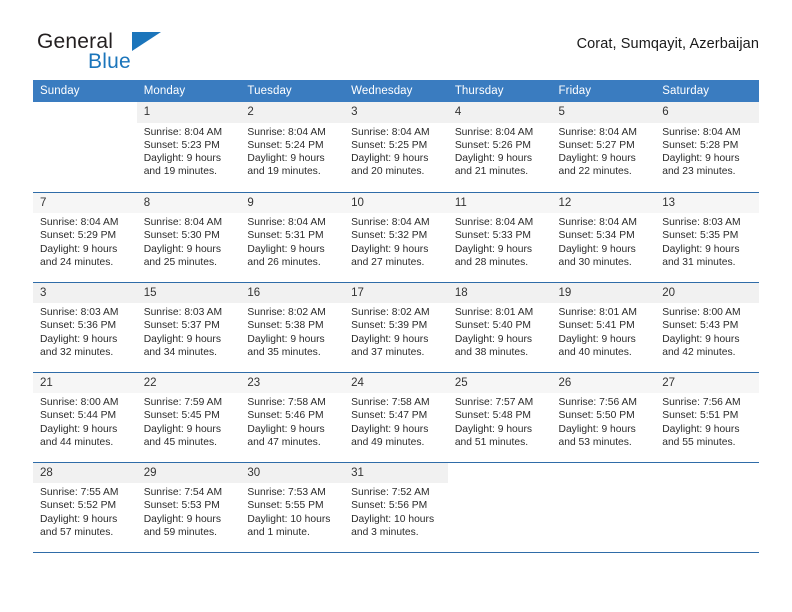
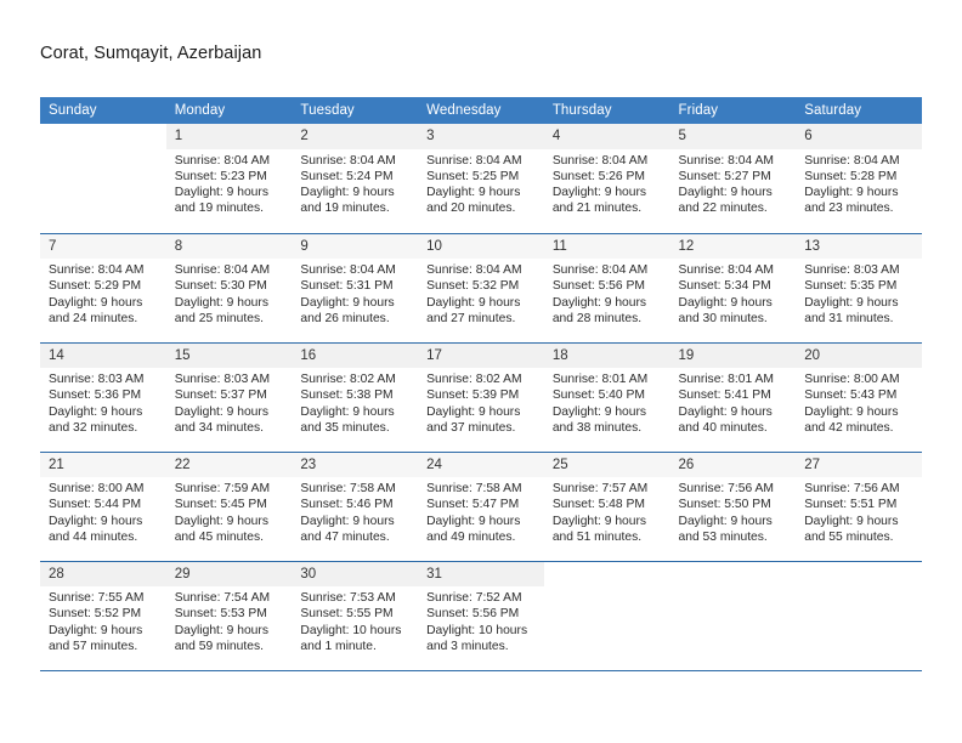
- General
- Blue
  Corat, Sumqayit, Azerbaijan
  Sunday	Monday	Tuesday	Wednesday	Thursday	Friday	Saturday
  	1Sunrise: 8:04 AMSunset: 5:23 PMDaylight: 9 hoursand 19 minutes.	2Sunrise: 8:04 AMSunset: 5:24 PMDaylight: 9 hoursand 19 minutes.	3Sunrise: 8:04 AMSunset: 5:25 PMDaylight: 9 hoursand 20 minutes.	4Sunrise: 8:04 AMSunset: 5:26 PMDaylight: 9 hoursand 21 minutes.	5Sunrise: 8:04 AMSunset: 5:27 PMDaylight: 9 hoursand 22 minutes.	6Sunrise: 8:04 AMSunset: 5:28 PMDaylight: 9 hoursand 23 minutes.
- 7Sunrise: 8:04 AMSunset: 5:29 PMDaylight: 9 hoursand 24 minutes.	8Sunrise: 8:04 AMSunset: 5:30 PMDaylight: 9 hoursand 25 minutes.	9Sunrise: 8:04 AMSunset: 5:31 PMDaylight: 9 hoursand 26 minutes.	10Sunrise: 8:04 AMSunset: 5:32 PMDaylight: 9 hoursand 27 minutes.	11Sunrise: 8:04 AMSunset: 5:33 PMDaylight: 9 hoursand 28 minutes.	12Sunrise: 8:04 AMSunset: 5:34 PMDaylight: 9 hoursand 30 minutes.	13Sunrise: 8:03 AMSunset: 5:35 PMDaylight: 9 hoursand 31 minutes.
+ 7Sunrise: 8:04 AMSunset: 5:29 PMDaylight: 9 hoursand 24 minutes.	8Sunrise: 8:04 AMSunset: 5:30 PMDaylight: 9 hoursand 25 minutes.	9Sunrise: 8:04 AMSunset: 5:31 PMDaylight: 9 hoursand 26 minutes.	10Sunrise: 8:04 AMSunset: 5:32 PMDaylight: 9 hoursand 27 minutes.	11Sunrise: 8:04 AMSunset: 5:56 PMDaylight: 9 hoursand 28 minutes.	12Sunrise: 8:04 AMSunset: 5:34 PMDaylight: 9 hoursand 30 minutes.	13Sunrise: 8:03 AMSunset: 5:35 PMDaylight: 9 hoursand 31 minutes.
- 3Sunrise: 8:03 AMSunset: 5:36 PMDaylight: 9 hoursand 32 minutes.	15Sunrise: 8:03 AMSunset: 5:37 PMDaylight: 9 hoursand 34 minutes.	16Sunrise: 8:02 AMSunset: 5:38 PMDaylight: 9 hoursand 35 minutes.	17Sunrise: 8:02 AMSunset: 5:39 PMDaylight: 9 hoursand 37 minutes.	18Sunrise: 8:01 AMSunset: 5:40 PMDaylight: 9 hoursand 38 minutes.	19Sunrise: 8:01 AMSunset: 5:41 PMDaylight: 9 hoursand 40 minutes.	20Sunrise: 8:00 AMSunset: 5:43 PMDaylight: 9 hoursand 42 minutes.
+ 14Sunrise: 8:03 AMSunset: 5:36 PMDaylight: 9 hoursand 32 minutes.	15Sunrise: 8:03 AMSunset: 5:37 PMDaylight: 9 hoursand 34 minutes.	16Sunrise: 8:02 AMSunset: 5:38 PMDaylight: 9 hoursand 35 minutes.	17Sunrise: 8:02 AMSunset: 5:39 PMDaylight: 9 hoursand 37 minutes.	18Sunrise: 8:01 AMSunset: 5:40 PMDaylight: 9 hoursand 38 minutes.	19Sunrise: 8:01 AMSunset: 5:41 PMDaylight: 9 hoursand 40 minutes.	20Sunrise: 8:00 AMSunset: 5:43 PMDaylight: 9 hoursand 42 minutes.
  21Sunrise: 8:00 AMSunset: 5:44 PMDaylight: 9 hoursand 44 minutes.	22Sunrise: 7:59 AMSunset: 5:45 PMDaylight: 9 hoursand 45 minutes.	23Sunrise: 7:58 AMSunset: 5:46 PMDaylight: 9 hoursand 47 minutes.	24Sunrise: 7:58 AMSunset: 5:47 PMDaylight: 9 hoursand 49 minutes.	25Sunrise: 7:57 AMSunset: 5:48 PMDaylight: 9 hoursand 51 minutes.	26Sunrise: 7:56 AMSunset: 5:50 PMDaylight: 9 hoursand 53 minutes.	27Sunrise: 7:56 AMSunset: 5:51 PMDaylight: 9 hoursand 55 minutes.
  28Sunrise: 7:55 AMSunset: 5:52 PMDaylight: 9 hoursand 57 minutes.	29Sunrise: 7:54 AMSunset: 5:53 PMDaylight: 9 hoursand 59 minutes.	30Sunrise: 7:53 AMSunset: 5:55 PMDaylight: 10 hoursand 1 minute.	31Sunrise: 7:52 AMSunset: 5:56 PMDaylight: 10 hoursand 3 minutes.
